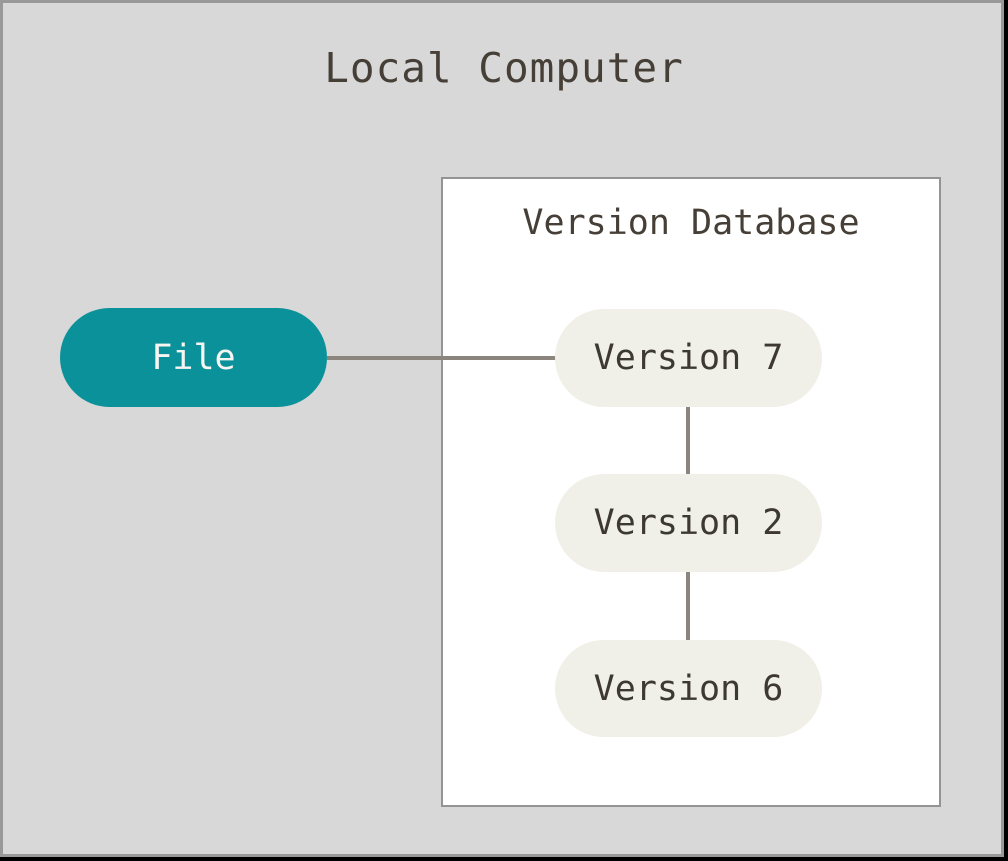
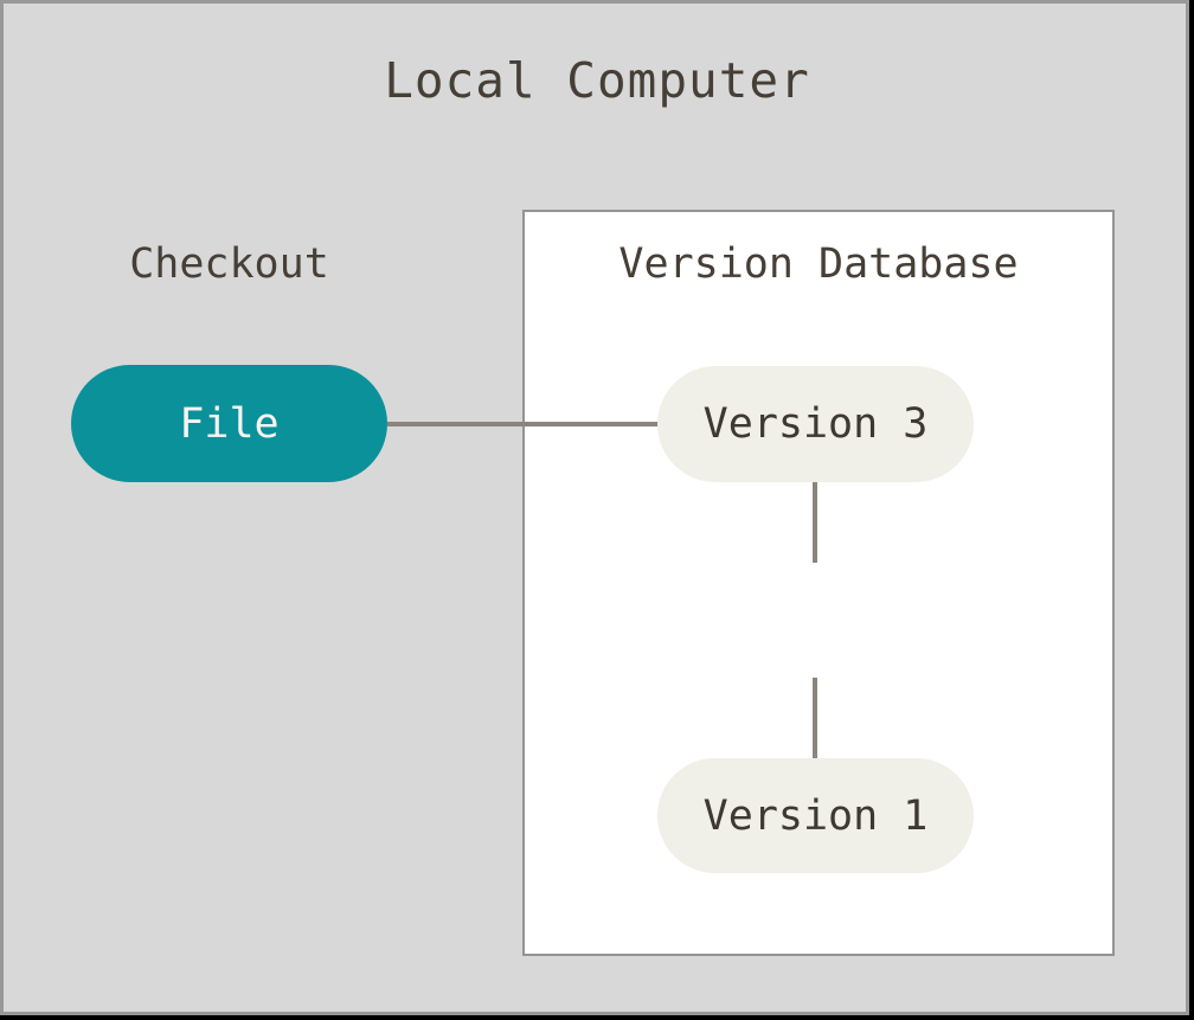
  Local Computer
+ Checkout
  Version Database
  File
- Version 7
+ Version 3
- Version 2
- Version 6
+ Version 1
